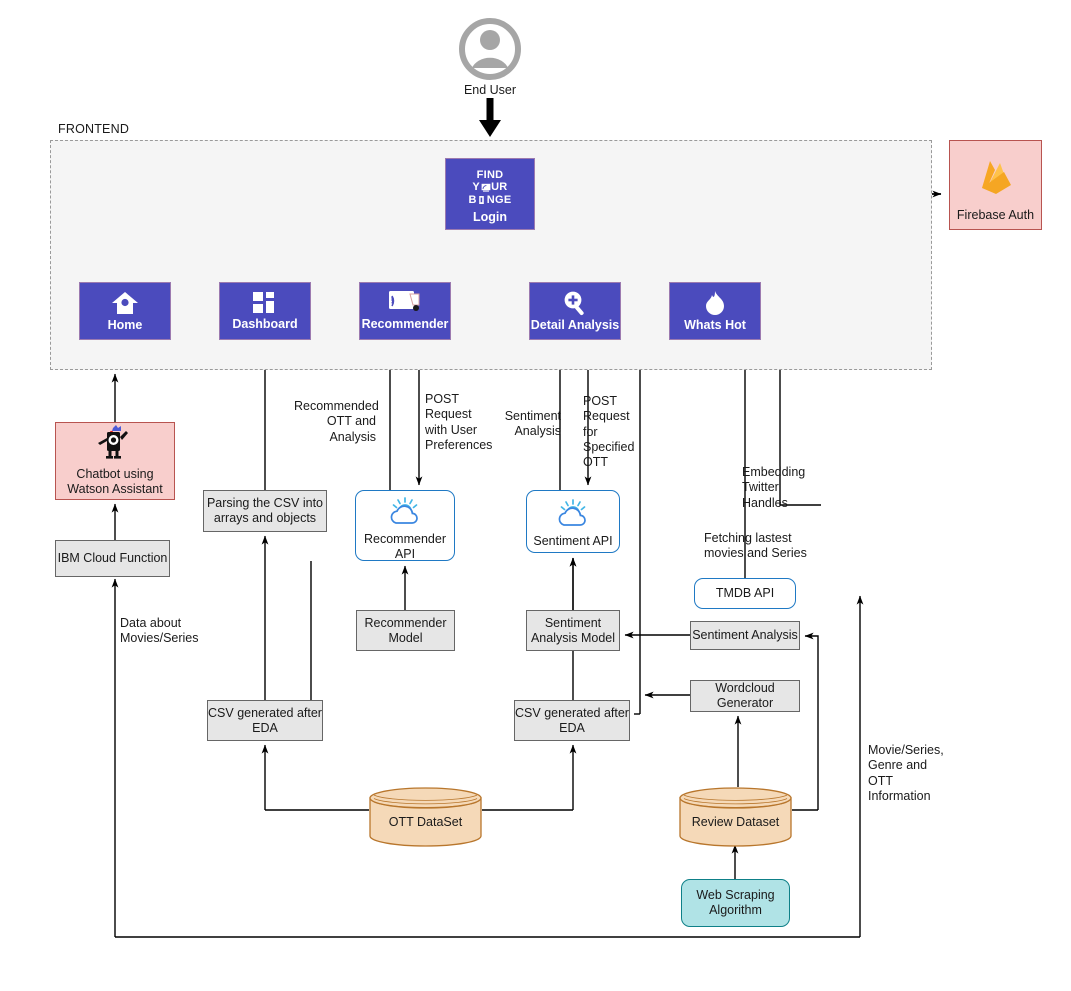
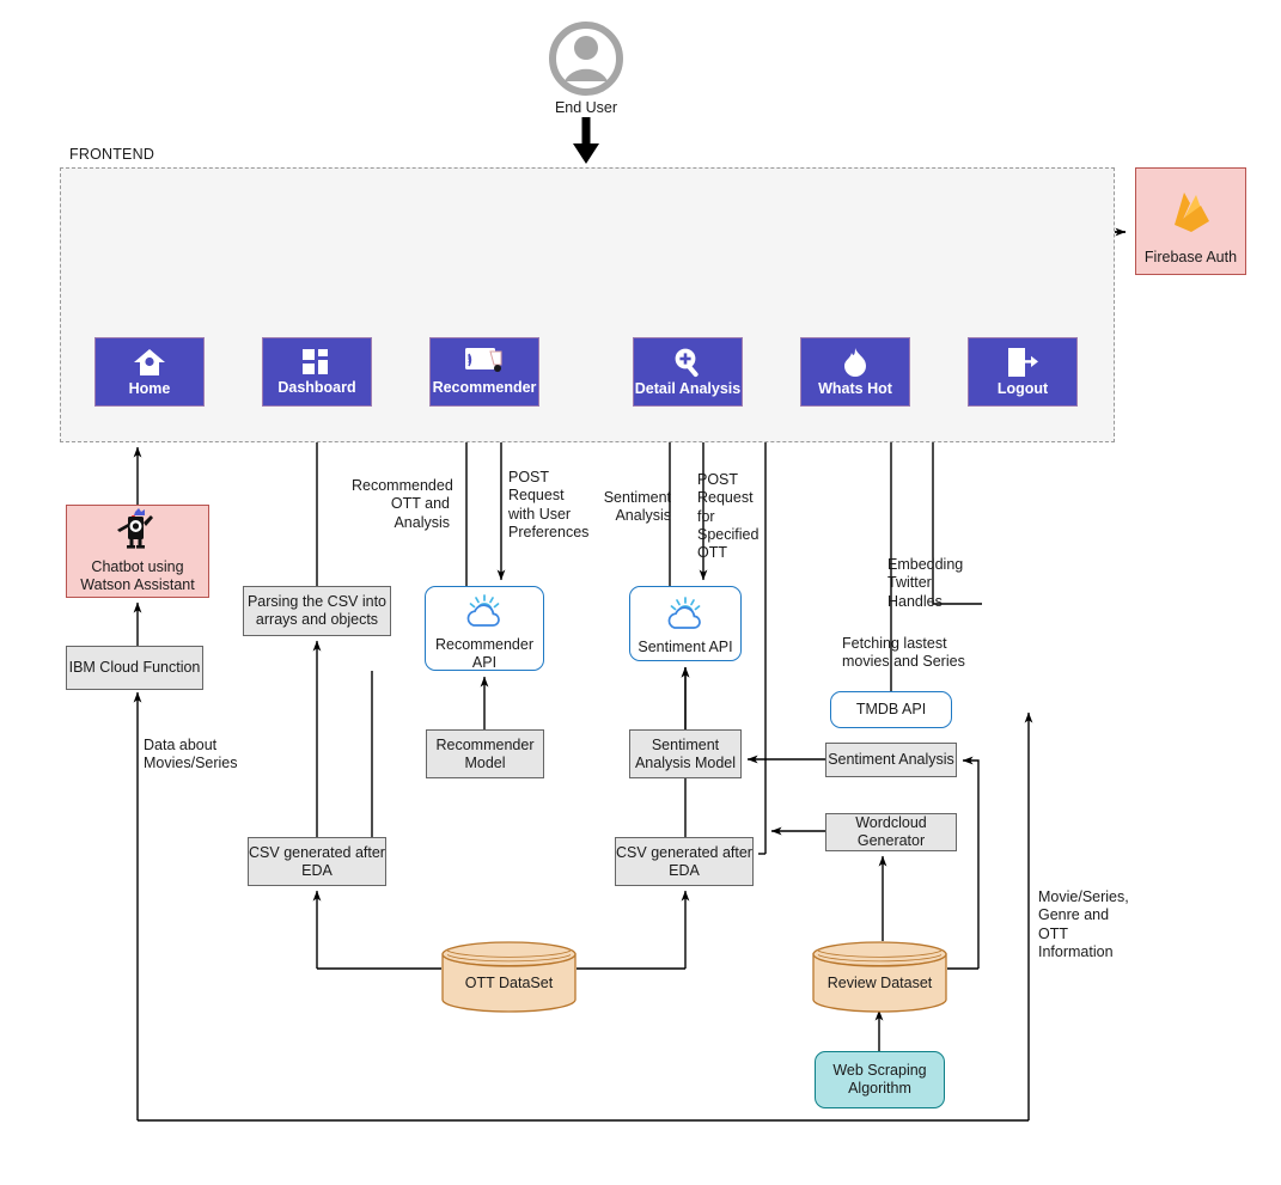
  FRONTEND
  End User
- FIND
- Y
- UR
- B
- NGE
- Login
  Home
  Dashboard
  Recommender
  Detail Analysis
  Whats Hot
+ Logout
  Firebase Auth
  Chatbot using
  Watson Assistant
  IBM Cloud Function
  Parsing the CSV into
  arrays and objects
  Recommender
  API
  Sentiment API
  TMDB API
  Recommender
  Model
  Sentiment
  Analysis Model
  Sentiment Analysis
  Wordcloud
  Generator
  CSV generated after
  EDA
  CSV generated after
  EDA
  OTT DataSet
  Review Dataset
  Web Scraping
  Algorithm
  Recommended
  OTT and
  Analysis
  POST
  Request
  with User
  Preferences
  Sentiment
  Analysis
  POST
  Request
  for
  Specified
  OTT
  Embedding
  Twitter
  Handles
  Fetching lastest
  movies and Series
  Data about
  Movies/Series
  Movie/Series,
  Genre and
  OTT
  Information
